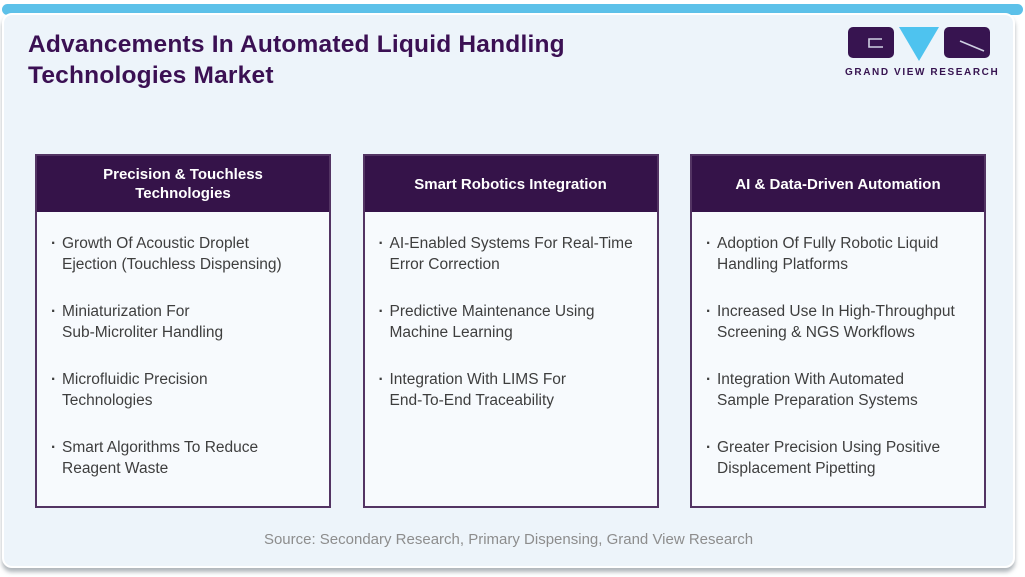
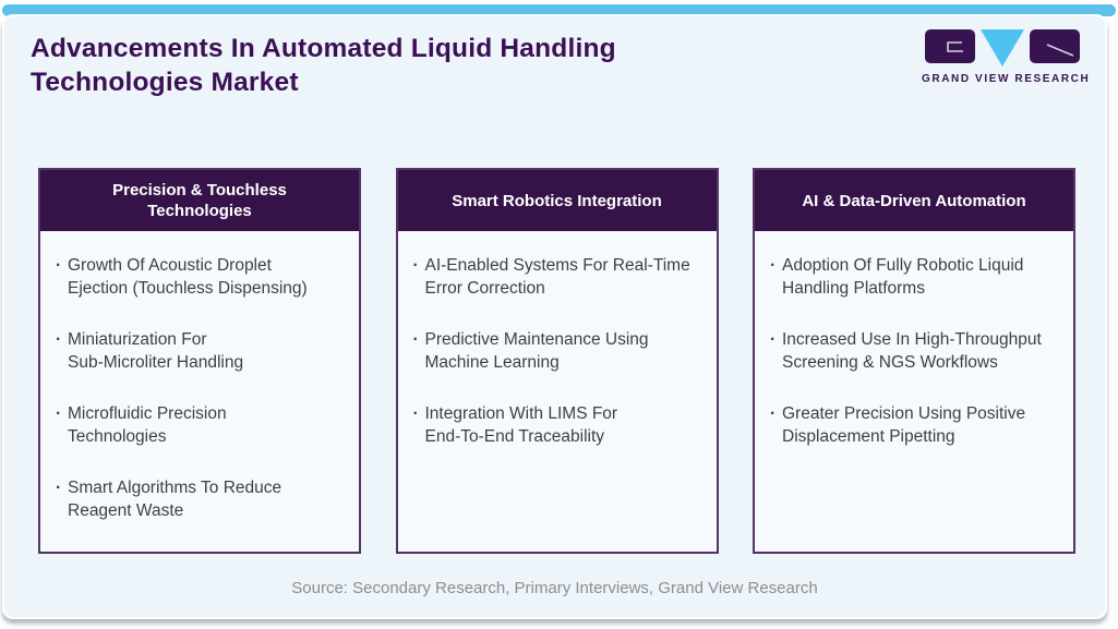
  Advancements In Automated Liquid Handling
  Technologies Market
  GRAND VIEW RESEARCH
  Precision & Touchless
  Technologies
  Growth Of Acoustic Droplet
  Ejection (Touchless Dispensing)
  Miniaturization For
  Sub-Microliter Handling
  Microfluidic Precision
  Technologies
  Smart Algorithms To Reduce
  Reagent Waste
  Smart Robotics Integration
  AI-Enabled Systems For Real-Time
  Error Correction
  Predictive Maintenance Using
  Machine Learning
  Integration With LIMS For
  End-To-End Traceability
  AI & Data-Driven Automation
  Adoption Of Fully Robotic Liquid
  Handling Platforms
  Increased Use In High-Throughput
  Screening & NGS Workflows
- Integration With Automated
- Sample Preparation Systems
  Greater Precision Using Positive
  Displacement Pipetting
- Source: Secondary Research, Primary Dispensing, Grand View Research
+ Source: Secondary Research, Primary Interviews, Grand View Research
